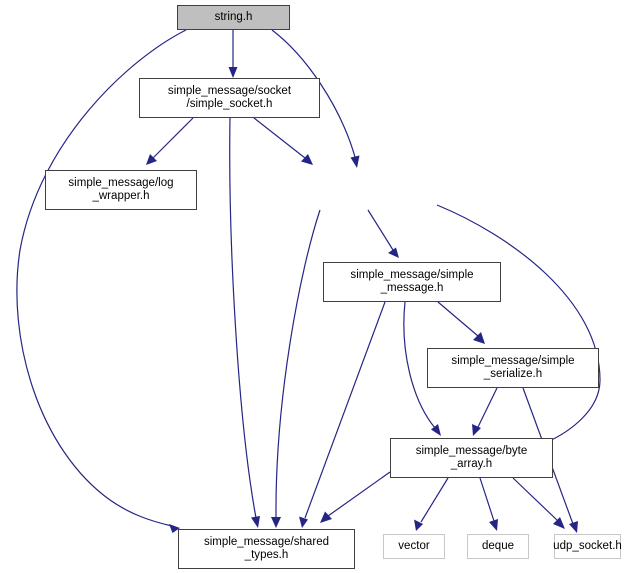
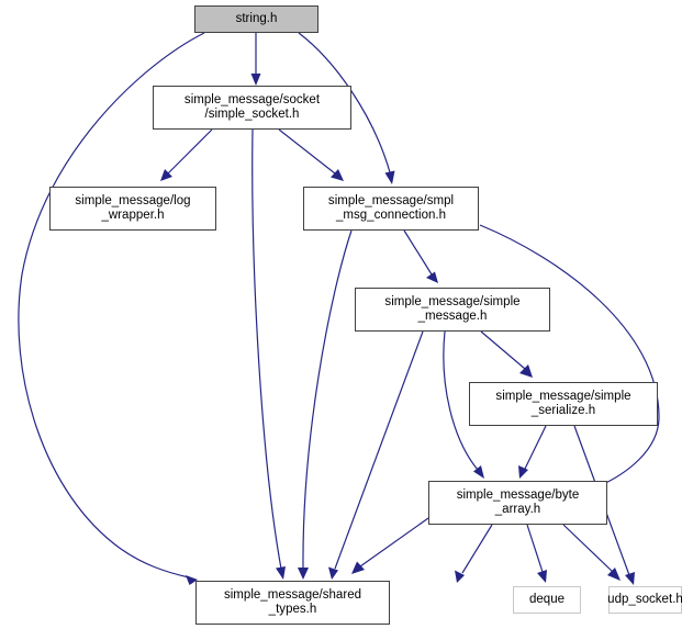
  string.h
  simple_message/socket
  /simple_socket.h
  simple_message/log
  _wrapper.h
+ simple_message/smpl
+ _msg_connection.h
  simple_message/simple
  _message.h
  simple_message/simple
  _serialize.h
  simple_message/byte
  _array.h
  simple_message/shared
  _types.h
- vector
  deque
  udp_socket.h
